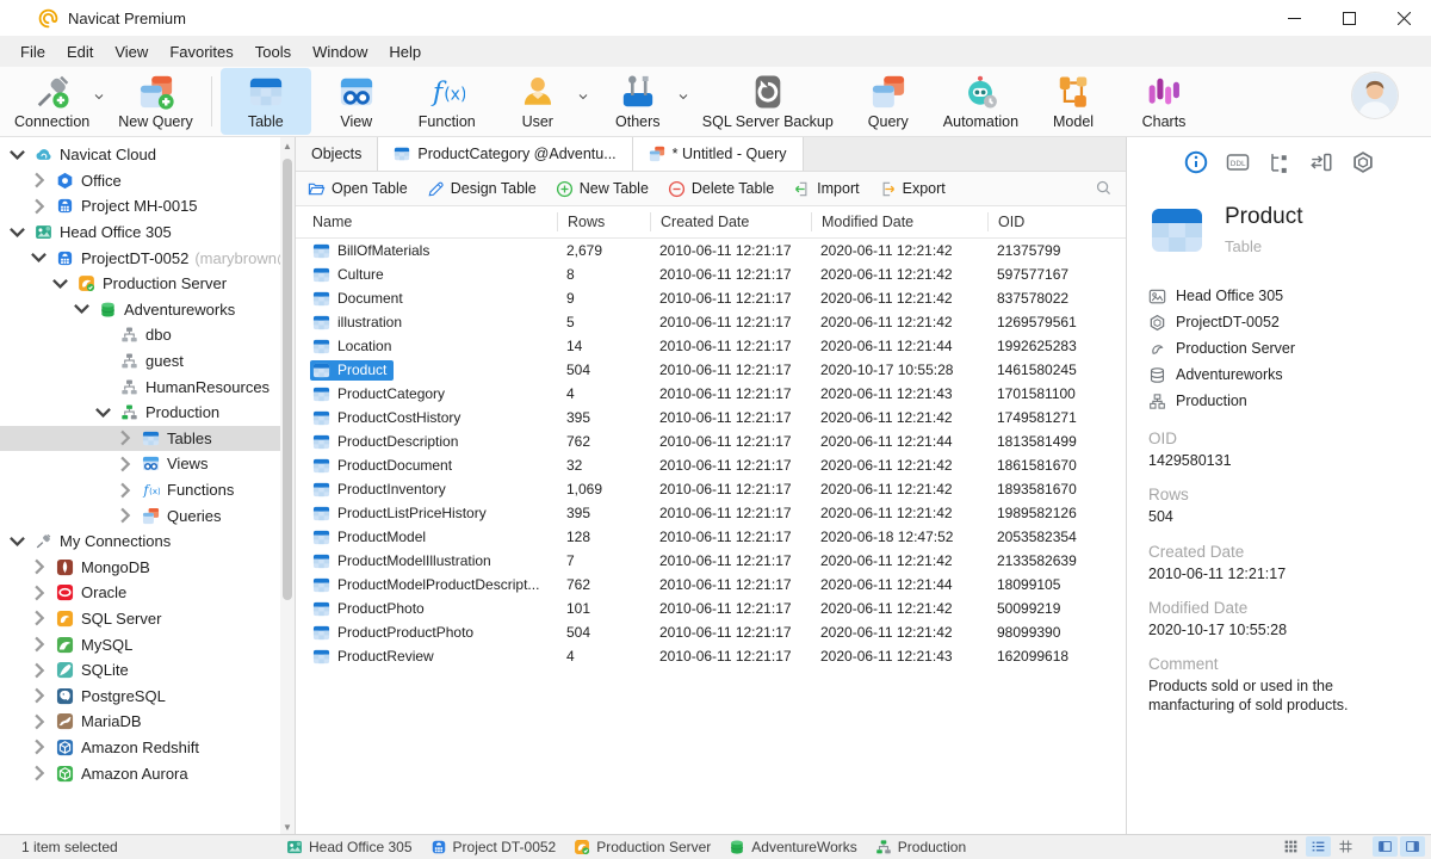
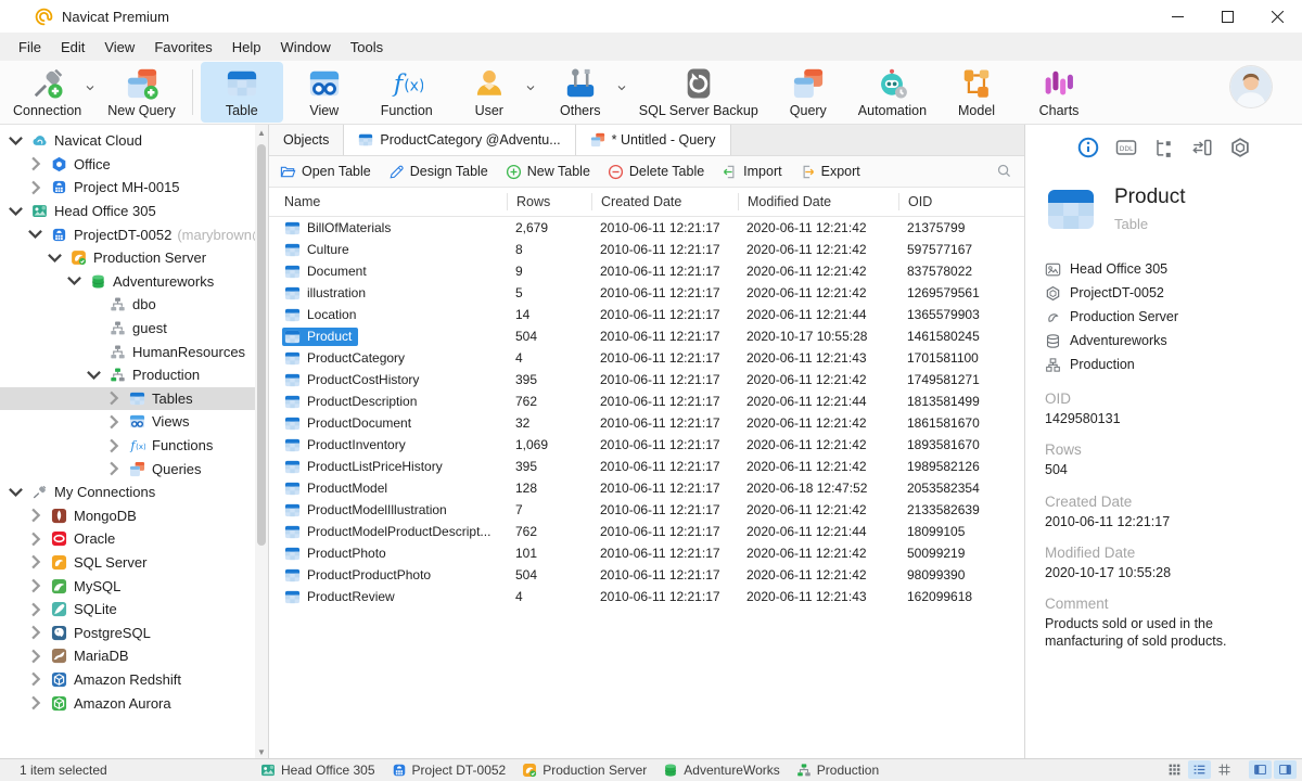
  Navicat Premium
  File
  Edit
  View
  Favorites
- Tools
+ Help
  Window
- Help
+ Tools
  Connection
  New Query
  Table
  View
  f
  (x)
  Function
  User
  Others
  SQL Server Backup
  Query
  Automation
  Model
  Charts
  Navicat Cloud
  Office
  Project MH-0015
  Head Office 305
  ProjectDT-0052
  (marybrown
  Production Server
  Adventureworks
  dbo
  guest
  HumanResources
  Production
  Tables
  Views
  f
  (x)
  Functions
  Queries
  My Connections
  MongoDB
  Oracle
  SQL Server
  MySQL
  SQLite
  PostgreSQL
  MariaDB
  Amazon Redshift
  Amazon Aurora
  ▲
  ▼
  Objects
  ProductCategory @Adventu...
  * Untitled - Query
  Open Table
  Design Table
  New Table
  Delete Table
  Import
  Export
  Name
  Rows
  Created Date
  Modified Date
  OID
  BillOfMaterials
  2,679
  2010-06-11 12:21:17
  2020-06-11 12:21:42
  21375799
  Culture
  8
  2010-06-11 12:21:17
  2020-06-11 12:21:42
  597577167
  Document
  9
  2010-06-11 12:21:17
  2020-06-11 12:21:42
  837578022
  illustration
  5
  2010-06-11 12:21:17
  2020-06-11 12:21:42
  1269579561
  Location
  14
  2010-06-11 12:21:17
  2020-06-11 12:21:44
- 1992625283
+ 1365579903
  Product
  504
  2010-06-11 12:21:17
  2020-10-17 10:55:28
  1461580245
  ProductCategory
  4
  2010-06-11 12:21:17
  2020-06-11 12:21:43
  1701581100
  ProductCostHistory
  395
  2010-06-11 12:21:17
  2020-06-11 12:21:42
  1749581271
  ProductDescription
  762
  2010-06-11 12:21:17
  2020-06-11 12:21:44
  1813581499
  ProductDocument
  32
  2010-06-11 12:21:17
  2020-06-11 12:21:42
  1861581670
  ProductInventory
  1,069
  2010-06-11 12:21:17
  2020-06-11 12:21:42
  1893581670
  ProductListPriceHistory
  395
  2010-06-11 12:21:17
  2020-06-11 12:21:42
  1989582126
  ProductModel
  128
  2010-06-11 12:21:17
  2020-06-18 12:47:52
  2053582354
  ProductModelIllustration
  7
  2010-06-11 12:21:17
  2020-06-11 12:21:42
  2133582639
  ProductModelProductDescript...
  762
  2010-06-11 12:21:17
  2020-06-11 12:21:44
  18099105
  ProductPhoto
  101
  2010-06-11 12:21:17
  2020-06-11 12:21:42
  50099219
  ProductProductPhoto
  504
  2010-06-11 12:21:17
  2020-06-11 12:21:42
  98099390
  ProductReview
  4
  2010-06-11 12:21:17
  2020-06-11 12:21:43
  162099618
  Product
  Table
  Head Office 305
  ProjectDT-0052
  Production Server
  Adventureworks
  Production
  OID
  1429580131
  Rows
  504
  Created Date
  2010-06-11 12:21:17
  Modified Date
  2020-10-17 10:55:28
  Comment
  Products sold or used in the manfacturing of sold products.
  1 item selected
  Head Office 305
  Project DT-0052
  Production Server
  AdventureWorks
  Production
